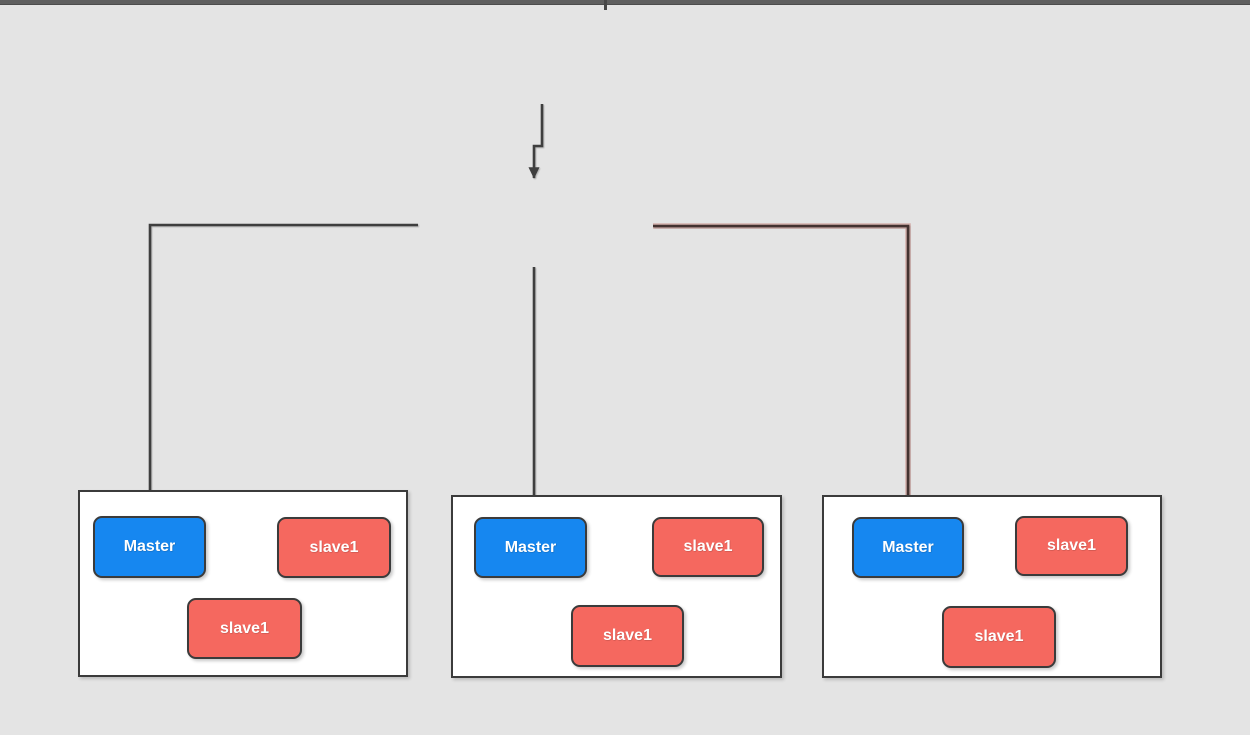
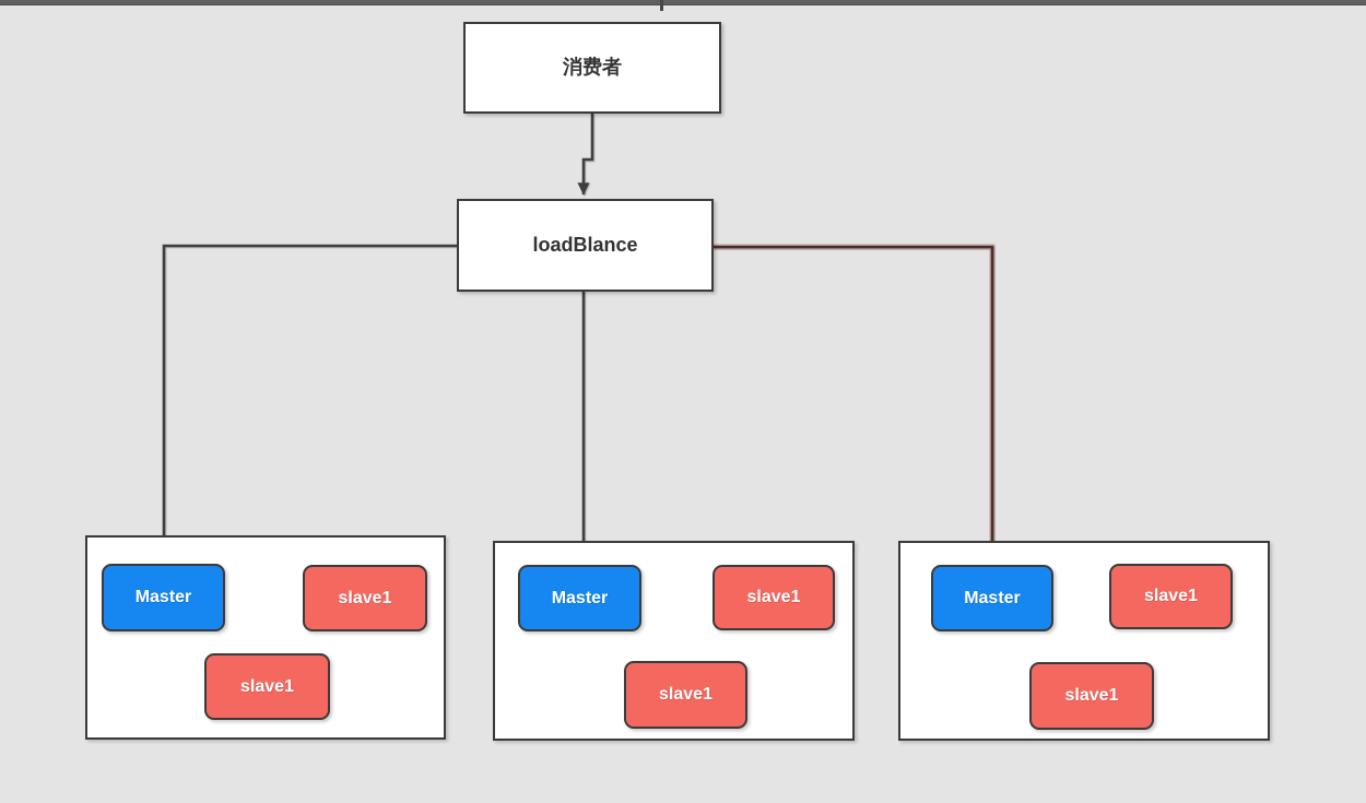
+ 消费者
+ loadBlance
  Master
  slave1
  slave1
  Master
  slave1
  slave1
  Master
  slave1
  slave1
